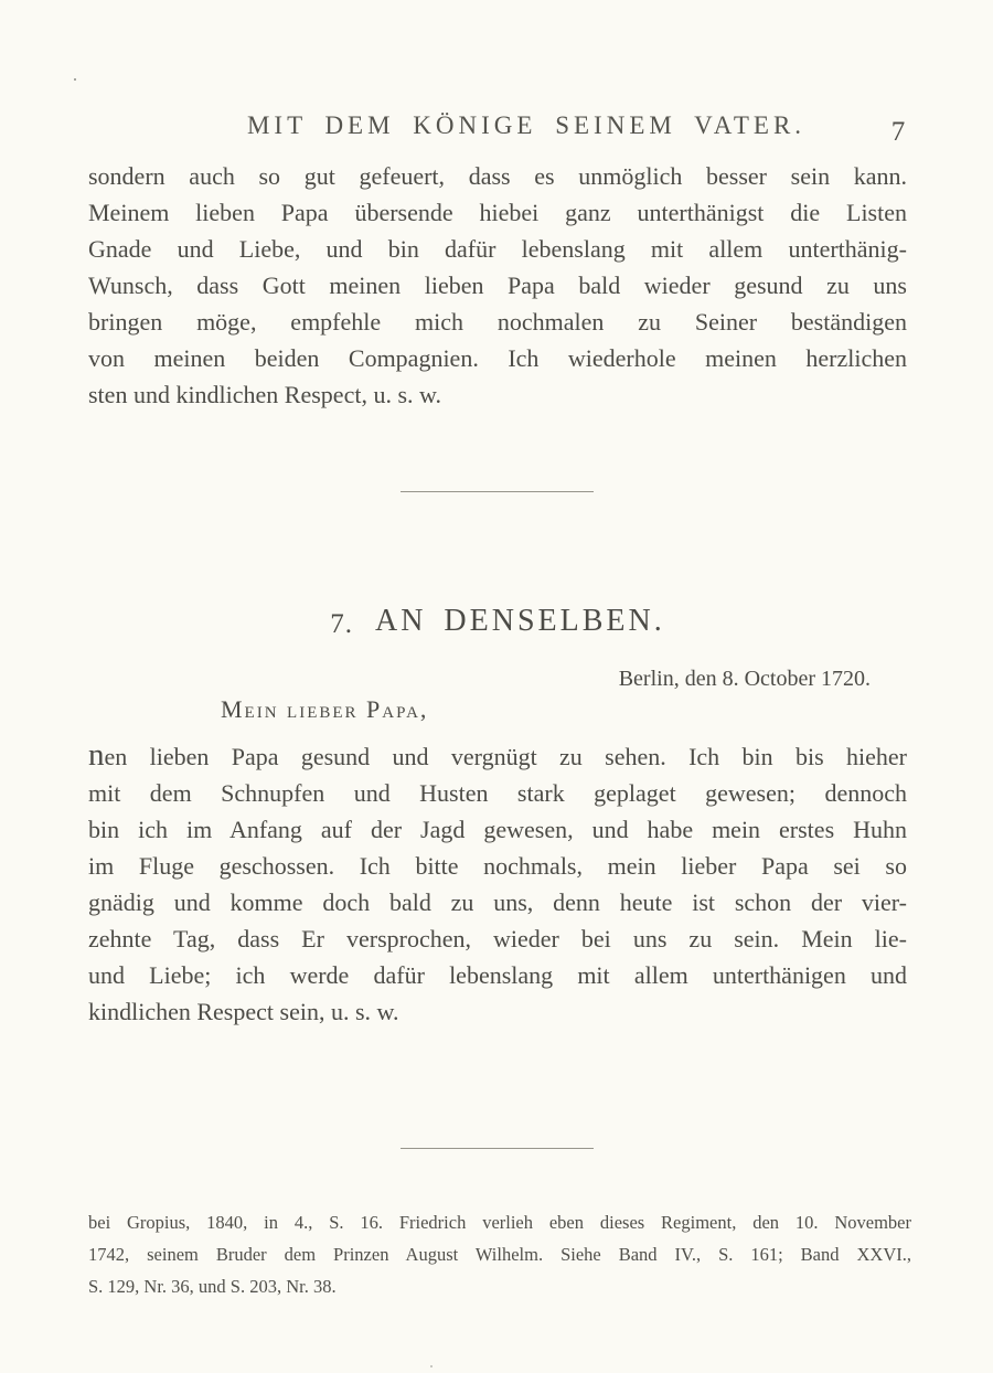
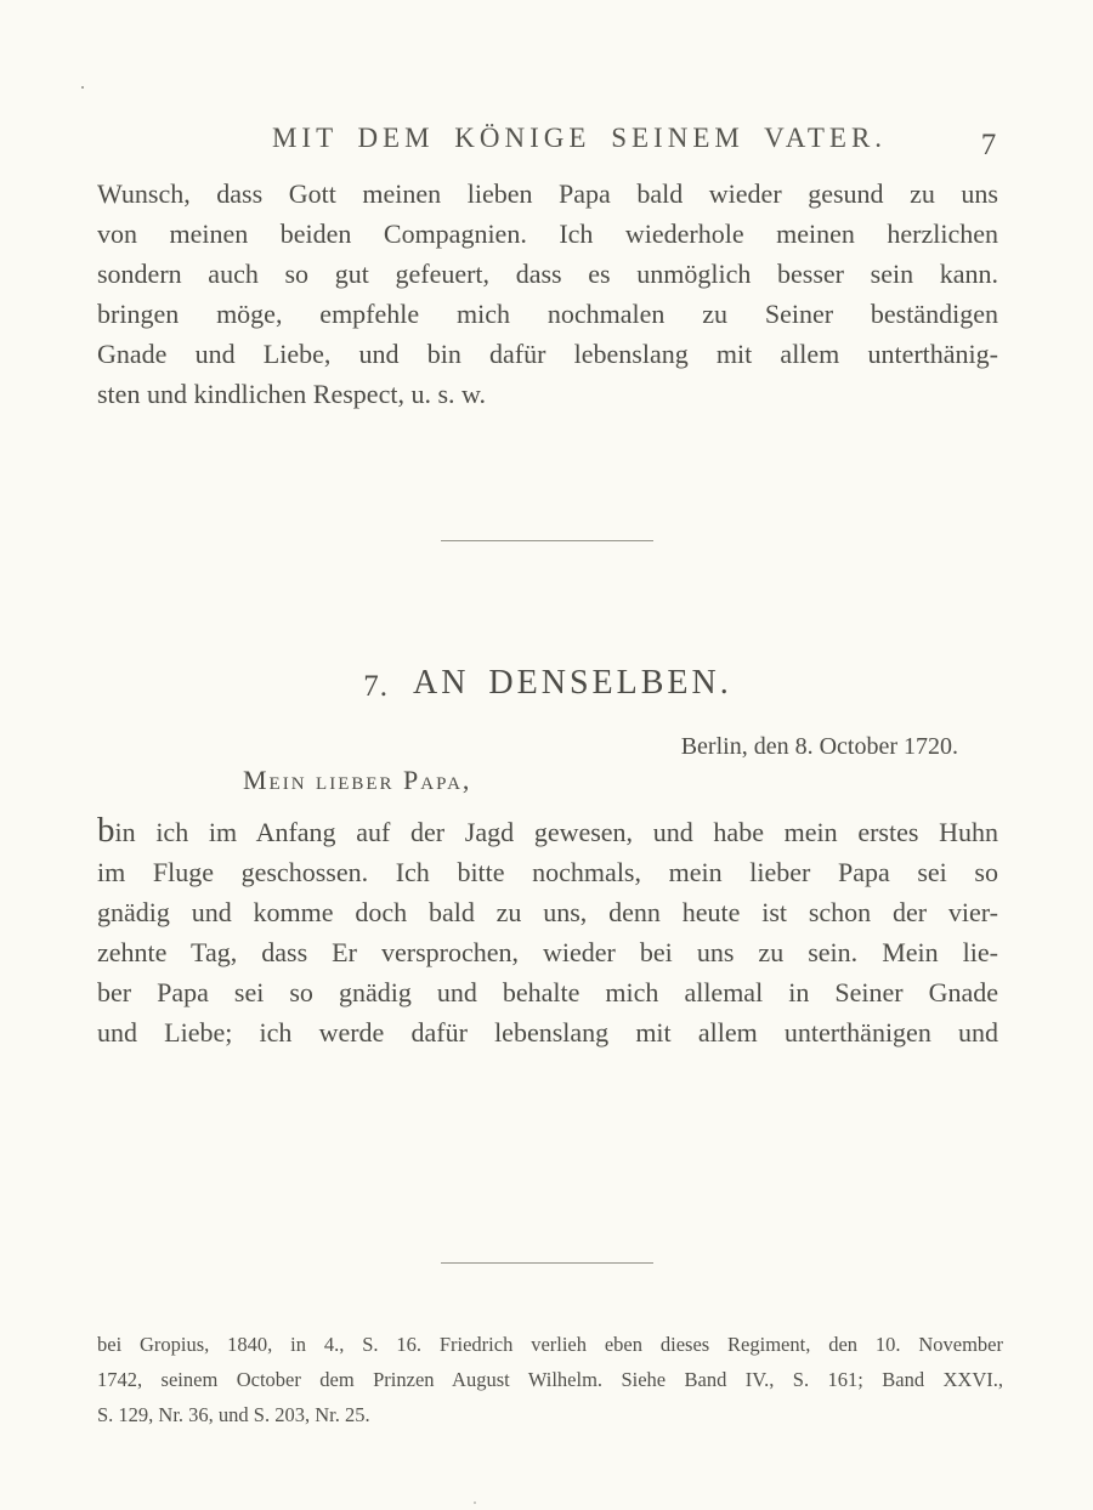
  MIT DEM KÖNIGE SEINEM VATER.
  7
- sondern auch so gut gefeuert, dass es unmöglich besser sein kann.
+ Wunsch, dass Gott meinen lieben Papa bald wieder gesund zu uns
- Meinem lieben Papa übersende hiebei ganz unterthänigst die Listen
- Gnade und Liebe, und bin dafür lebenslang mit allem unterthänig-
+ von meinen beiden Compagnien. Ich wiederhole meinen herzlichen
- Wunsch, dass Gott meinen lieben Papa bald wieder gesund zu uns
+ sondern auch so gut gefeuert, dass es unmöglich besser sein kann.
  bringen möge, empfehle mich nochmalen zu Seiner beständigen
- von meinen beiden Compagnien. Ich wiederhole meinen herzlichen
+ Gnade und Liebe, und bin dafür lebenslang mit allem unterthänig-
  sten und kindlichen Respect, u. s. w.
  7. AN DENSELBEN.
  Berlin, den 8. October 1720.
  Mein lieber Papa,
- nen lieben Papa gesund und vergnügt zu sehen. Ich bin bis hieher
- mit dem Schnupfen und Husten stark geplaget gewesen; dennoch
  bin ich im Anfang auf der Jagd gewesen, und habe mein erstes Huhn
  im Fluge geschossen. Ich bitte nochmals, mein lieber Papa sei so
  gnädig und komme doch bald zu uns, denn heute ist schon der vier-
  zehnte Tag, dass Er versprochen, wieder bei uns zu sein. Mein lie-
+ ber Papa sei so gnädig und behalte mich allemal in Seiner Gnade
  und Liebe; ich werde dafür lebenslang mit allem unterthänigen und
- kindlichen Respect sein, u. s. w.
  bei Gropius, 1840, in 4., S. 16. Friedrich verlieh eben dieses Regiment, den 10. November
- 1742, seinem Bruder dem Prinzen August Wilhelm. Siehe Band IV., S. 161; Band XXVI.,
+ 1742, seinem October dem Prinzen August Wilhelm. Siehe Band IV., S. 161; Band XXVI.,
- S. 129, Nr. 36, und S. 203, Nr. 38.
+ S. 129, Nr. 36, und S. 203, Nr. 25.
